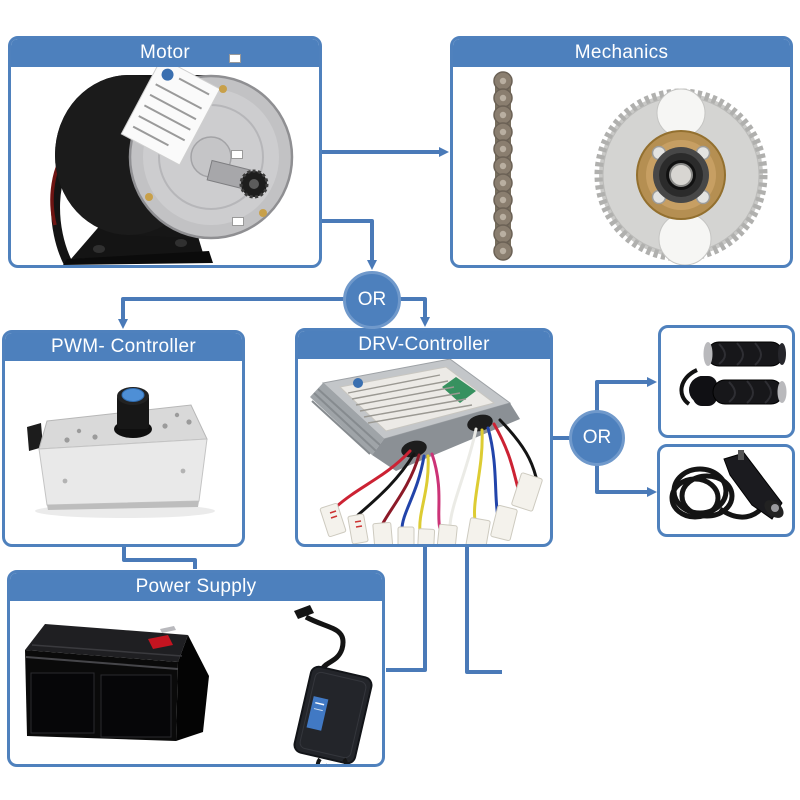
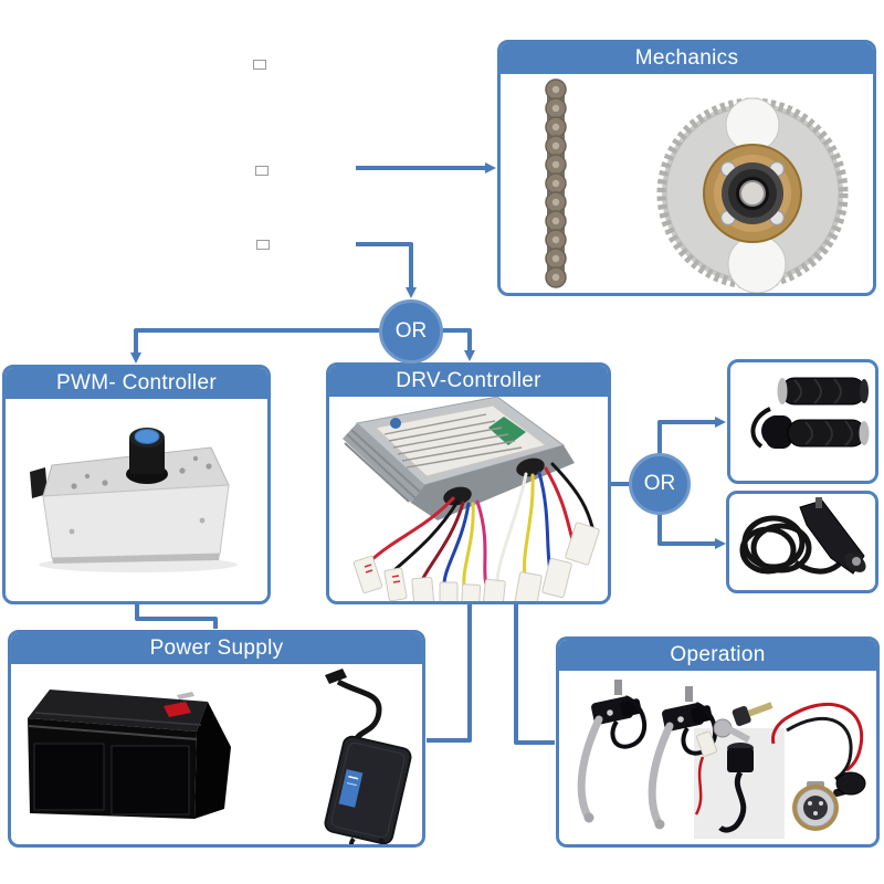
- Motor
  Mechanics
  PWM- Controller
  DRV-Controller
  Power Supply
+ Operation
  OR
  OR
